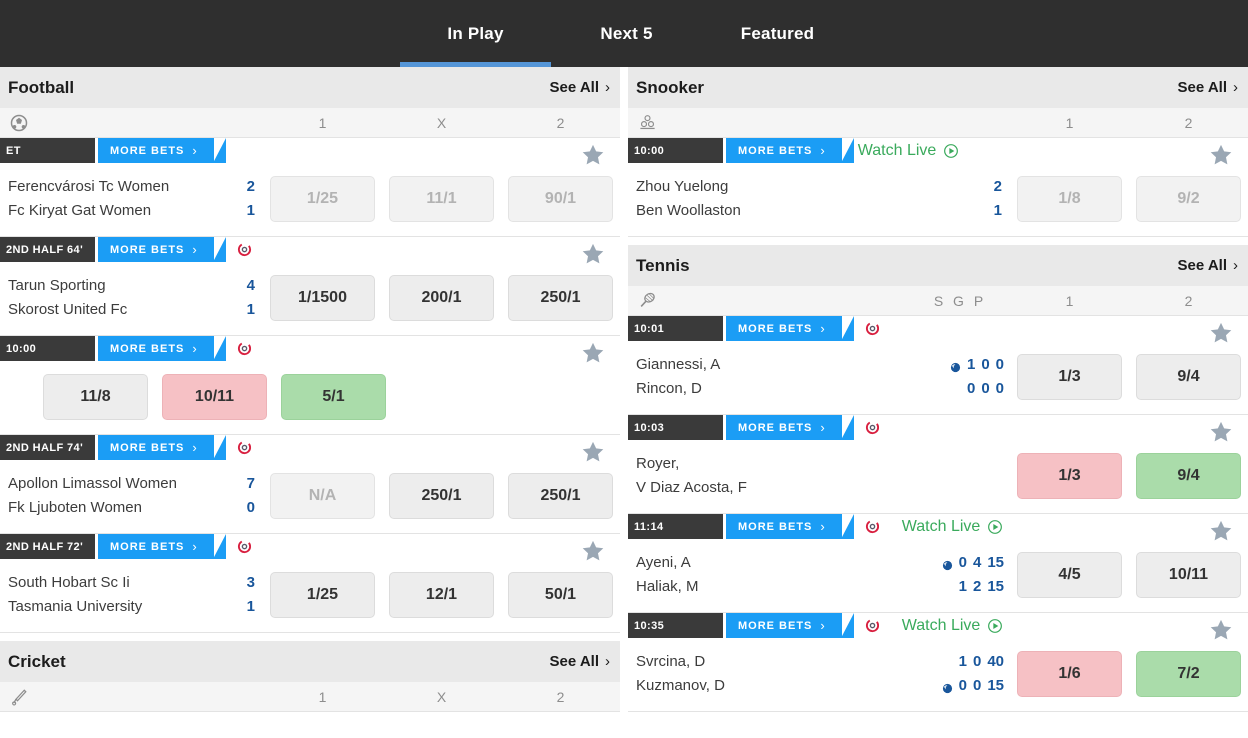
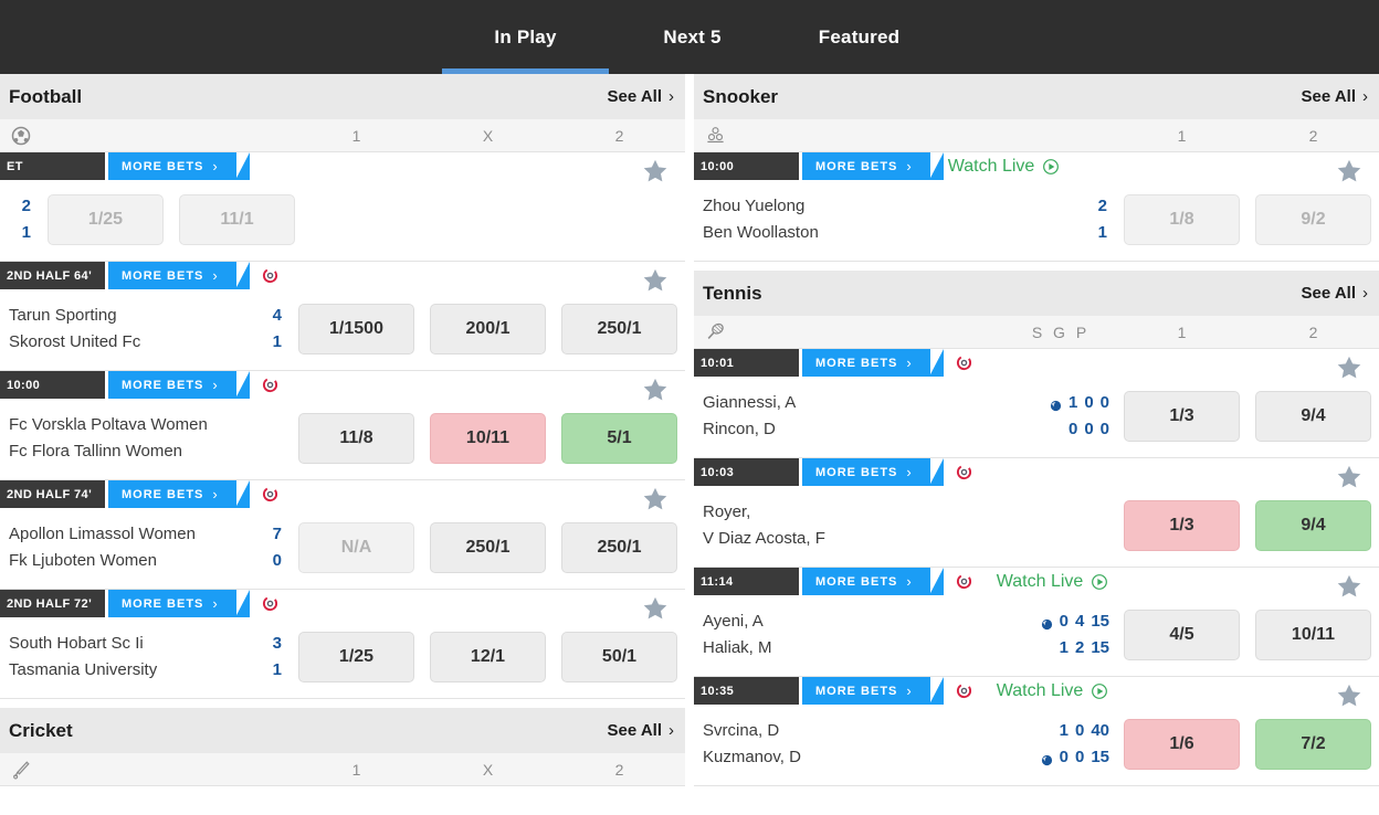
  In Play
  Next 5
  Featured
  Football
  See All
  ›
  1
  X
  2
  ET
  MORE BETS
  ›
- Ferencvárosi Tc Women
- Fc Kiryat Gat Women
  2
  1
  1/25
  11/1
- 90/1
  2ND HALF 64'
  MORE BETS
  ›
  Tarun Sporting
  Skorost United Fc
  4
  1
  1/1500
  200/1
  250/1
  10:00
  MORE BETS
  ›
+ Fc Vorskla Poltava Women
+ Fc Flora Tallinn Women
  11/8
  10/11
  5/1
  2ND HALF 74'
  MORE BETS
  ›
  Apollon Limassol Women
  Fk Ljuboten Women
  7
  0
  N/A
  250/1
  250/1
  2ND HALF 72'
  MORE BETS
  ›
  South Hobart Sc Ii
  Tasmania University
  3
  1
  1/25
  12/1
  50/1
  Cricket
  See All
  ›
  1
  X
  2
  Snooker
  See All
  ›
  1
  2
  10:00
  MORE BETS
  ›
  Watch Live
  Zhou Yuelong
  Ben Woollaston
  2
  1
  1/8
  9/2
  Tennis
  See All
  ›
  S G P
  1
  2
  10:01
  MORE BETS
  ›
  Giannessi, A
  Rincon, D
  1
  0
  0
  0
  0
  0
  1/3
  9/4
  10:03
  MORE BETS
  ›
  Royer,
  V Diaz Acosta, F
  1/3
  9/4
  11:14
  MORE BETS
  ›
  Watch Live
  Ayeni, A
  Haliak, M
  0
  4
  15
  1
  2
  15
  4/5
  10/11
  10:35
  MORE BETS
  ›
  Watch Live
  Svrcina, D
  Kuzmanov, D
  1
  0
  40
  0
  0
  15
  1/6
  7/2
